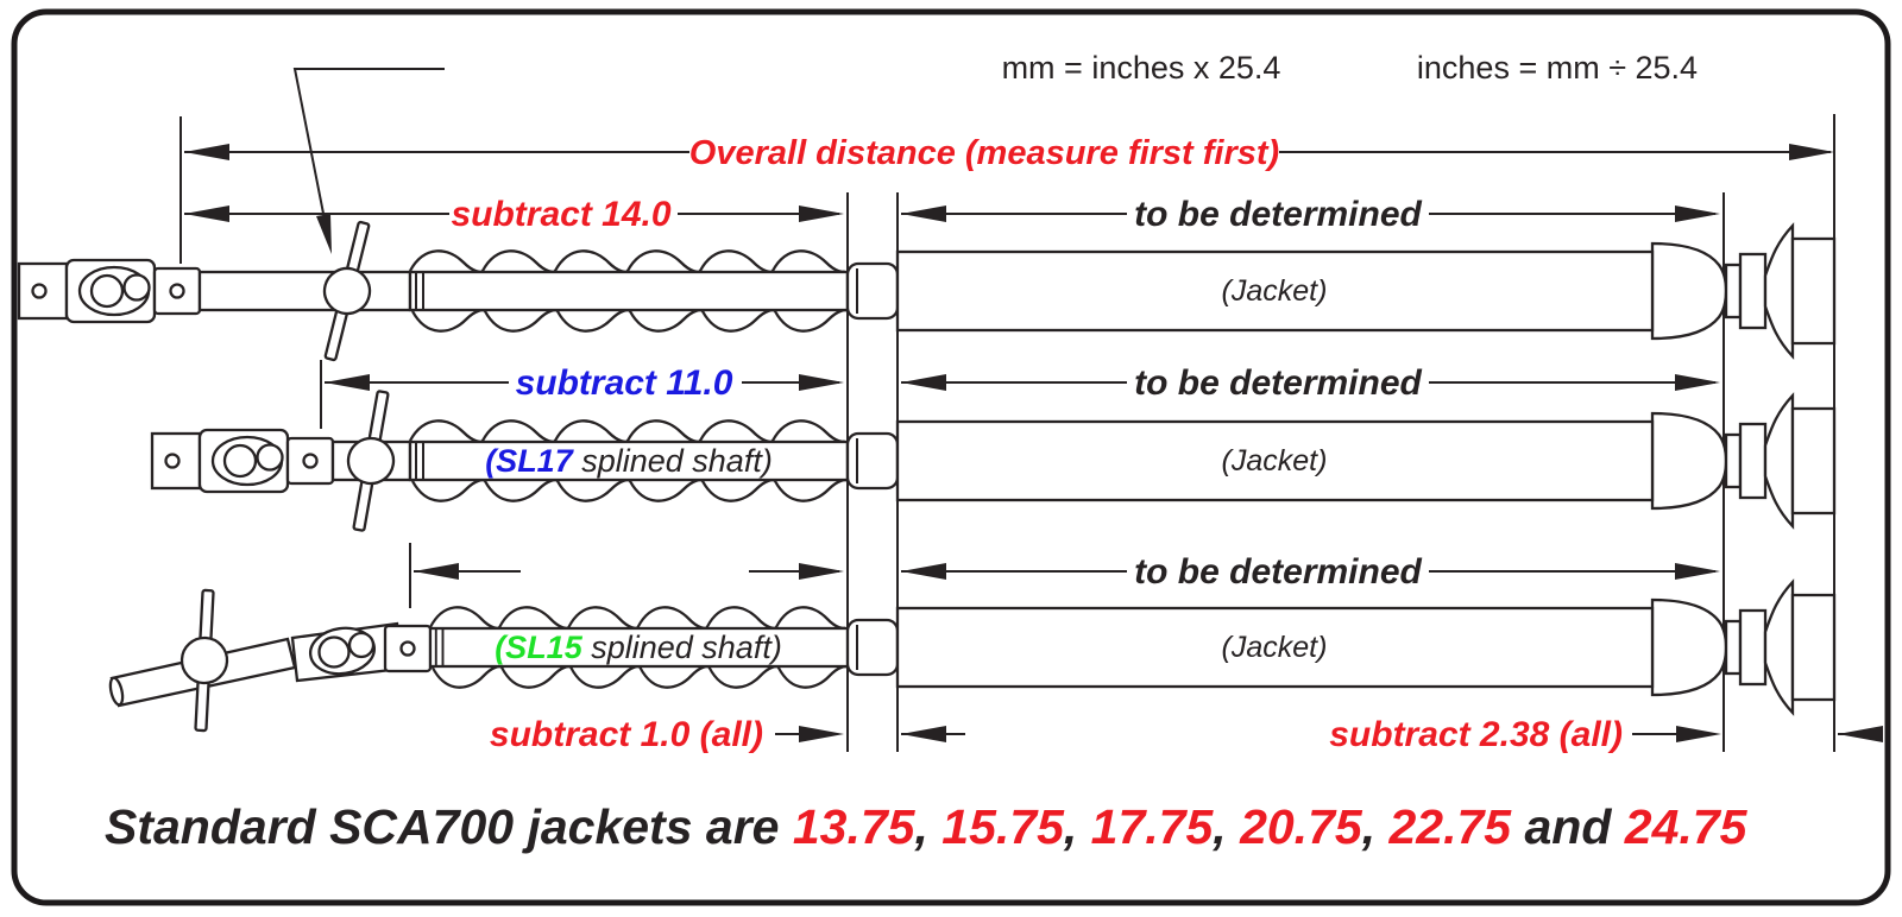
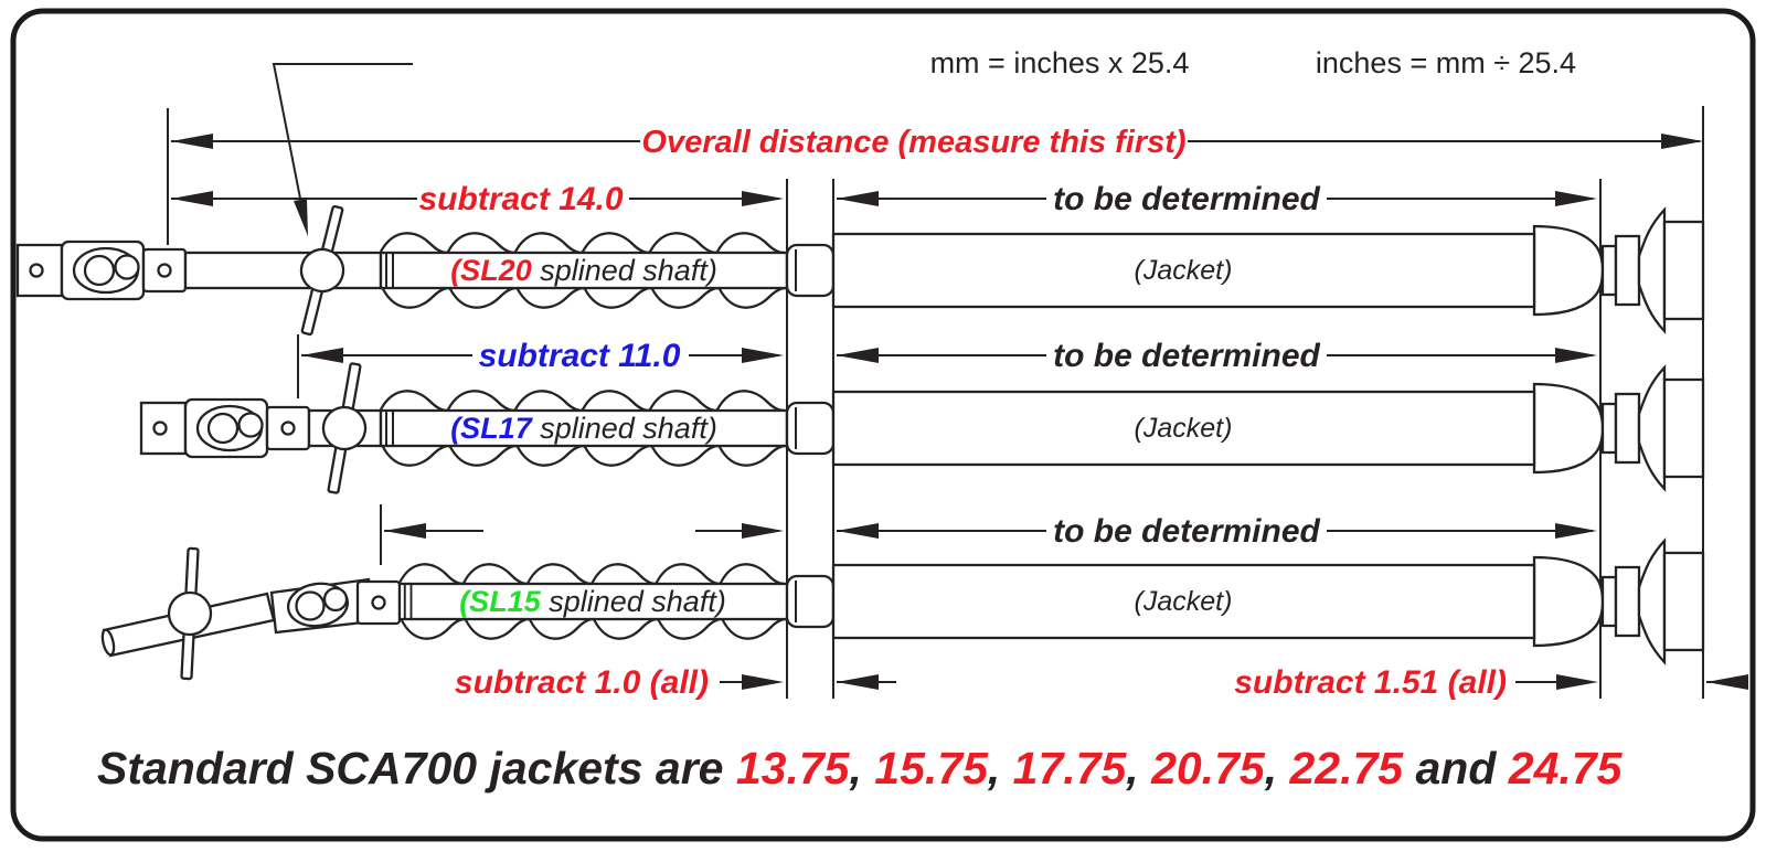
  mm = inches x 25.4
  inches = mm ÷ 25.4
- Overall distance (measure first first)
+ Overall distance (measure this first)
+ (SL20 splined shaft)
  (Jacket)
  subtract 14.0
  to be determined
  (SL17 splined shaft)
  (Jacket)
  subtract 11.0
  to be determined
  (SL15 splined shaft)
  (Jacket)
  to be determined
  subtract 1.0 (all)
- subtract 2.38 (all)
+ subtract 1.51 (all)
  Standard SCA700 jackets are 13.75, 15.75, 17.75, 20.75, 22.75 and 24.75
